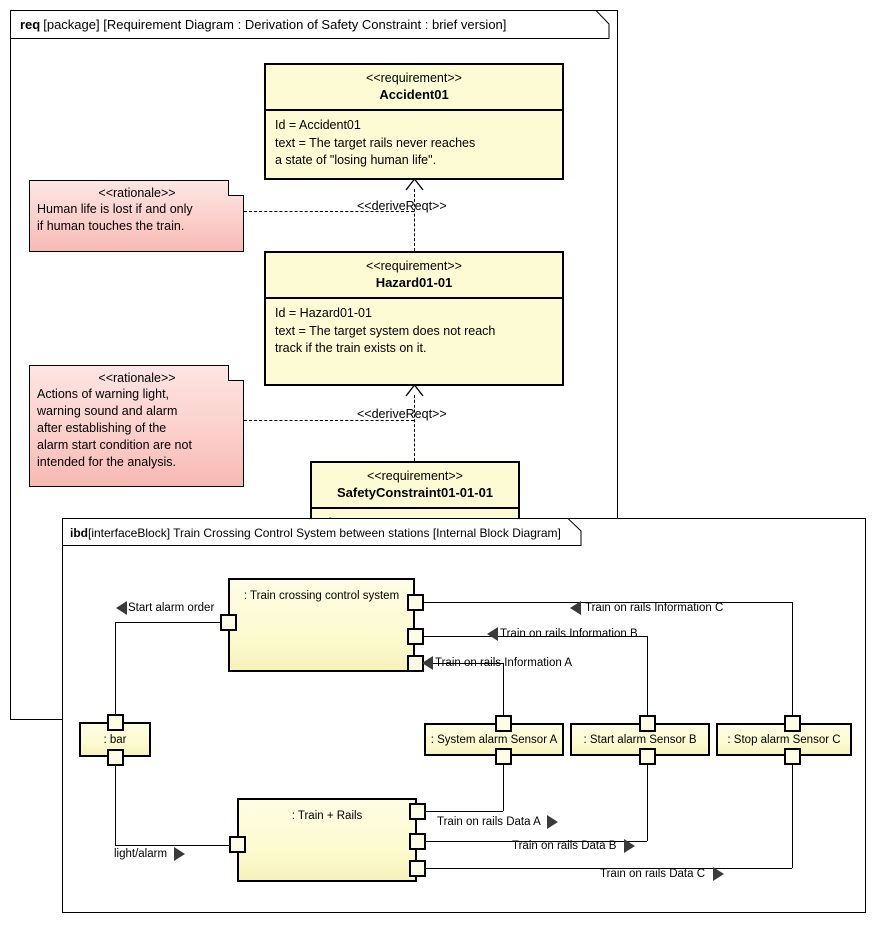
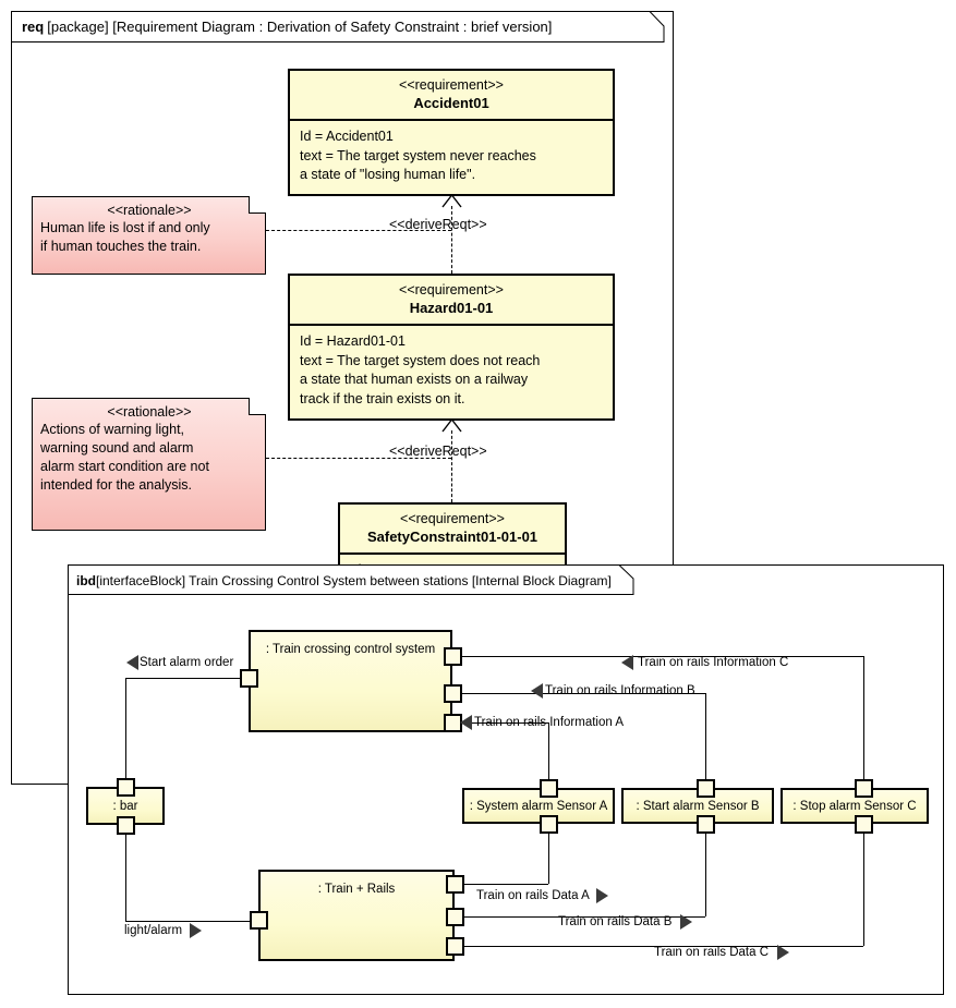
  req [package] [Requirement Diagram : Derivation of Safety Constraint : brief version]
  <<requirement>>
  Accident01
  Id = Accident01
- text = The target rails never reaches
+ text = The target system never reaches
  a state of "losing human life".
  <<requirement>>
  Hazard01-01
  Id = Hazard01-01
  text = The target system does not reach
+ a state that human exists on a railway
  track if the train exists on it.
  <<requirement>>
  SafetyConstraint01-01-01
  <<deriveReqt>>
  <<deriveReqt>>
  <<rationale>>
  Human life is lost if and only
  if human touches the train.
  <<rationale>>
  Actions of warning light,
  warning sound and alarm
- after establishing of the
  alarm start condition are not
  intended for the analysis.
  ibd[interfaceBlock] Train Crossing Control System between stations [Internal Block Diagram]
  : Train crossing control system
  : bar
  : System alarm Sensor A
  : Start alarm Sensor B
  : Stop alarm Sensor C
  : Train + Rails
  Start alarm order
  Train on rails Information C
  Train on rails Information B
  Train on rails Information A
  Train on rails Data A
  Train on rails Data B
  Train on rails Data C
  light/alarm
